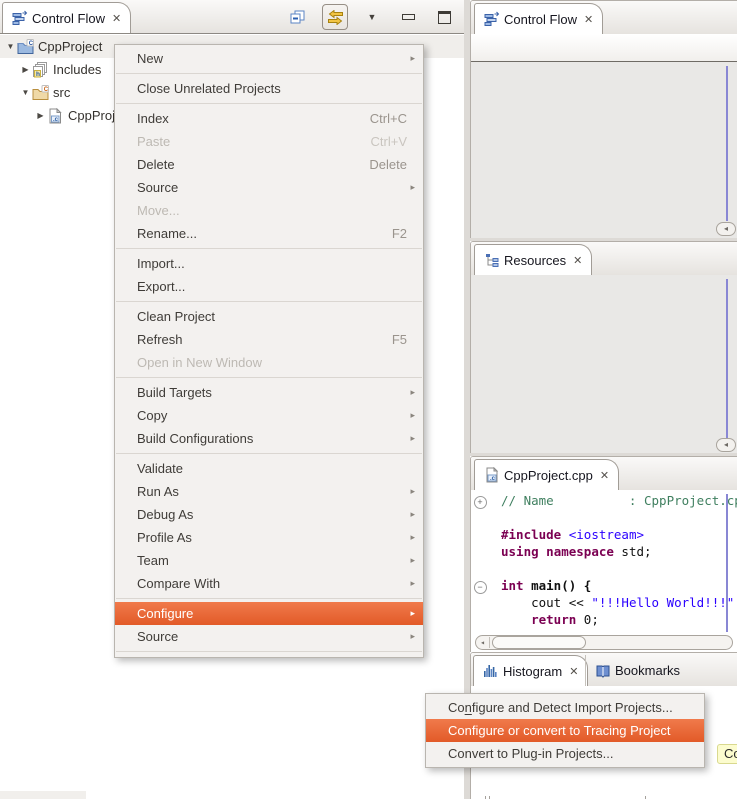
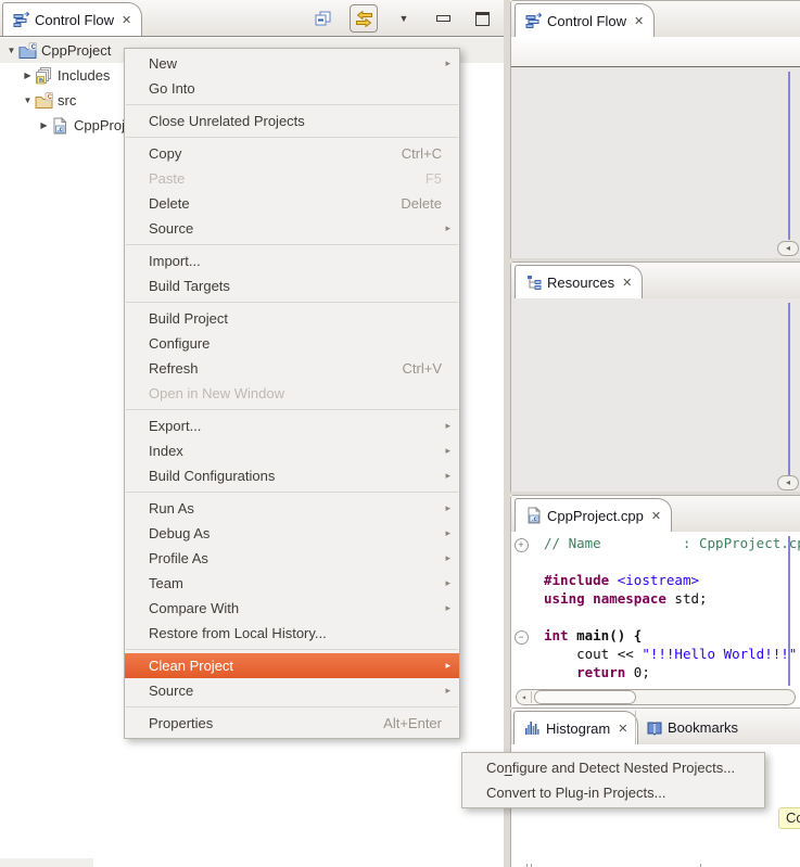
  Control Flow
  ✕
  ▼
  ▼
  CppProject
  ▶
  Includes
  ▼
  src
  ▶
  CppPro
  Control Flow
  ✕
  ◂
  Resources
  ✕
  ◂
  CppProject.cpp
  ✕
  +
  // Name : CppProject.c
  #include <iostream>
  using namespace std;
  −
  int main() {
  cout << "!!!Hello World!!!"
  return 0;
  ◂
  Histogram
  ✕
  Bookmarks
  New
  ▸
+ Go Into
  Close Unrelated Projects
- Index
+ Copy
  Ctrl+C
  Paste
- Ctrl+V
+ F5
  Delete
  Delete
  Source
  ▸
- Move...
- Rename...
- F2
  Import...
- Export...
+ Build Targets
+ Build Project
- Clean Project
+ Configure
  Refresh
- F5
+ Ctrl+V
  Open in New Window
- Build Targets
+ Export...
  ▸
- Copy
+ Index
  ▸
  Build Configurations
  ▸
- Validate
  Run As
  ▸
  Debug As
  ▸
  Profile As
  ▸
  Team
  ▸
  Compare With
  ▸
+ Restore from Local History...
- Configure
+ Clean Project
  ▸
  Source
  ▸
+ Properties
+ Alt+Enter
- Configure and Detect Import Projects...
+ Configure and Detect Nested Projects...
- Configure or convert to Tracing Project
  Convert to Plug-in Projects...
